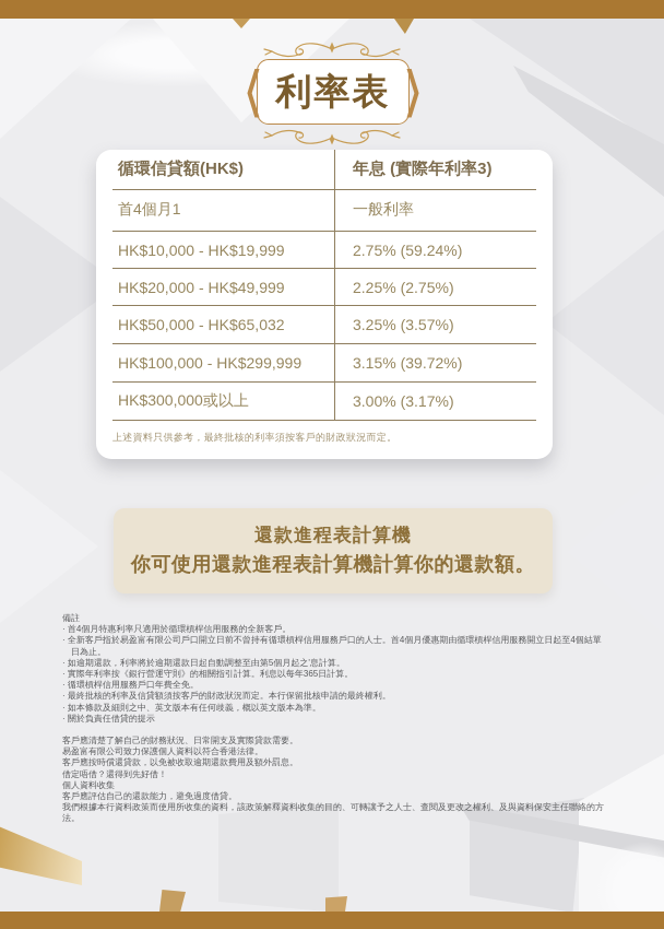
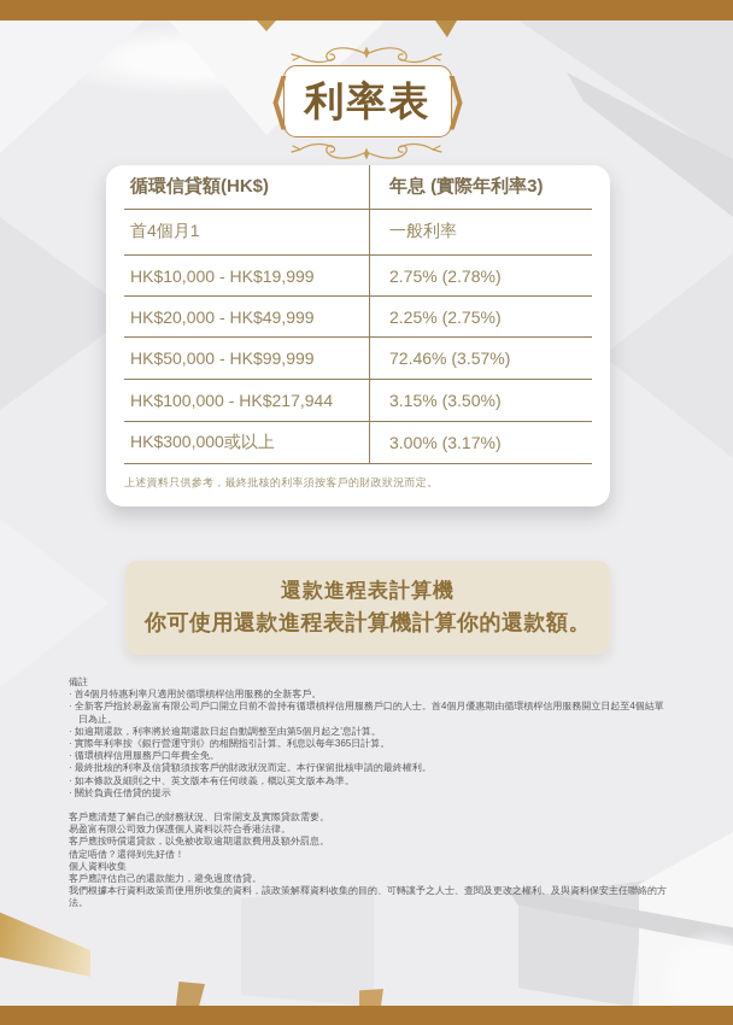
  ⟨
  利率表
  ⟩
  循環信貸額(HK$)
  年息 (實際年利率3)
  首4個月1
  一般利率
  HK$10,000 - HK$19,999
- 2.75% (59.24%)
+ 2.75% (2.78%)
  HK$20,000 - HK$49,999
  2.25% (2.75%)
- HK$50,000 - HK$65,032
+ HK$50,000 - HK$99,999
- 3.25% (3.57%)
+ 72.46% (3.57%)
- HK$100,000 - HK$299,999
+ HK$100,000 - HK$217,944
- 3.15% (39.72%)
+ 3.15% (3.50%)
  HK$300,000或以上
  3.00% (3.17%)
  上述資料只供參考，最終批核的利率須按客戶的財政狀況而定。
  還款進程表計算機
  你可使用還款進程表計算機計算你的還款額。
  備註
  首4個月特惠利率只適用於循環槓桿信用服務的全新客戶。
  全新客戶指於易盈富有限公司戶口開立日前不曾持有循環槓桿信用服務戶口的人士。首4個月優惠期由循環槓桿信用服務開立日起至4個結單日為止。
  如逾期還款，利率將於逾期還款日起自動調整至由第5個月起之'息計算。
  實際年利率按《銀行營運守則》的相關指引計算。利息以每年365日計算。
  循環槓桿信用服務戶口年費全免。
  最終批核的利率及信貸額須按客戶的財政狀況而定。本行保留批核申請的最終權利。
  如本條款及細則之中、英文版本有任何歧義，概以英文版本為準。
  關於負責任借貸的提示
  客戶應清楚了解自己的財務狀況、日常開支及實際貸款需要。
  易盈富有限公司致力保護個人資料以符合香港法律。
  客戶應按時償還貸款，以免被收取逾期還款費用及額外罰息。
  借定唔借？還得到先好借！
  個人資料收集
  客戶應評估自己的還款能力，避免過度借貸。
  我們根據本行資料政策而使用所收集的資料，該政策解釋資料收集的目的、可轉讓予之人士、查閱及更改之權利、及與資料保安主任聯絡的方法。
